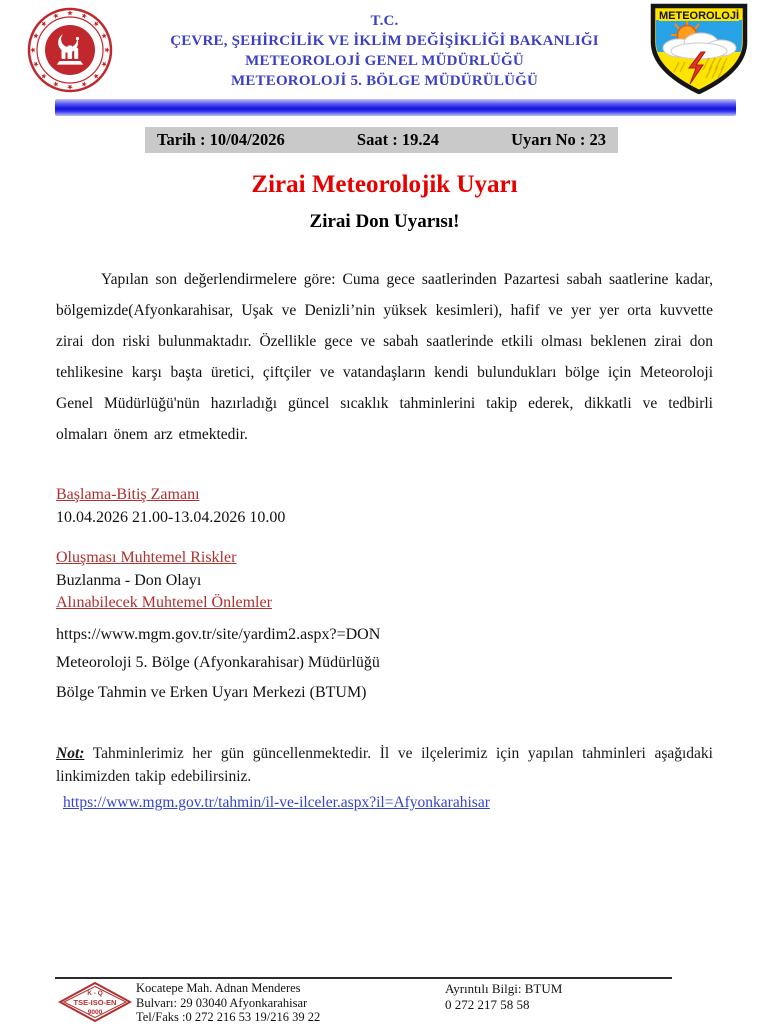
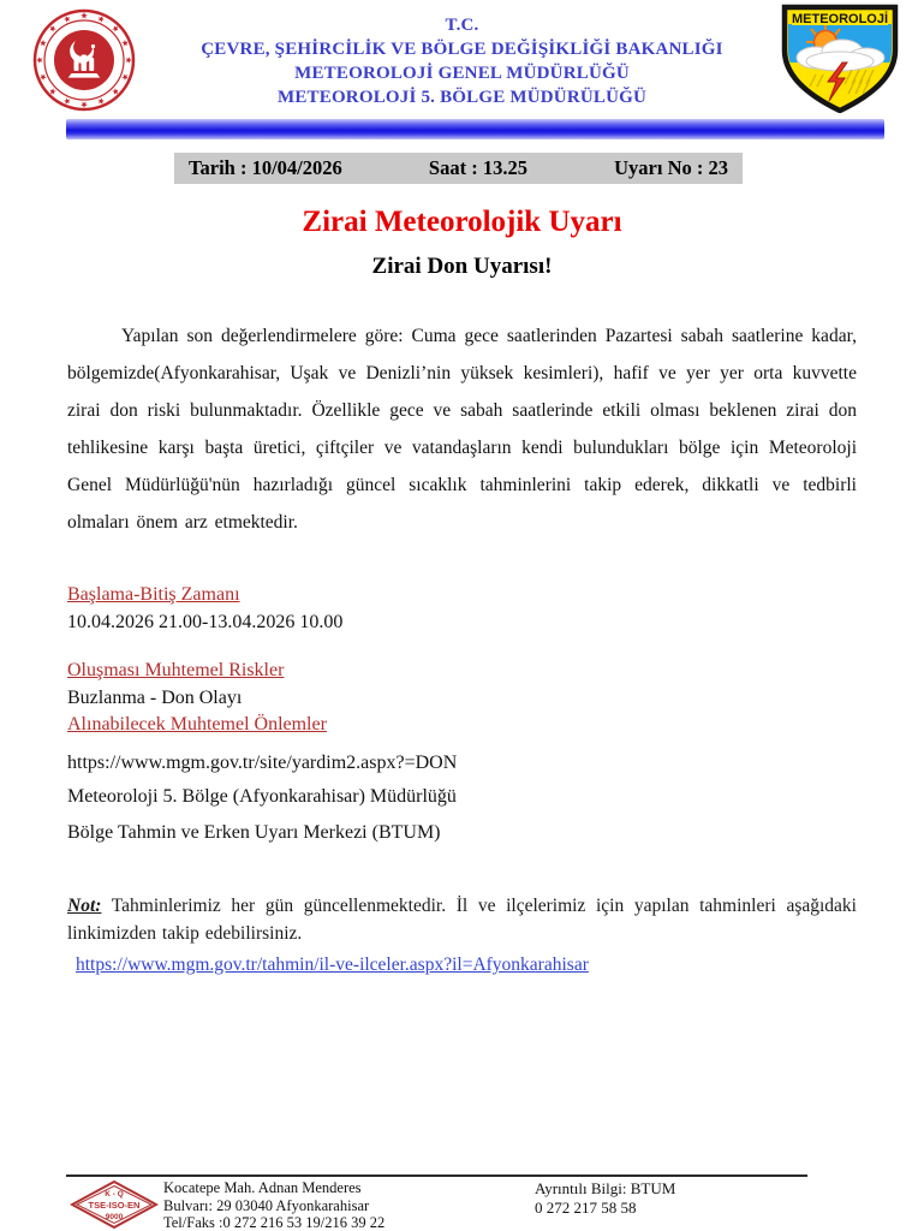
  T.C.
- ÇEVRE, ŞEHİRCİLİK VE İKLİM DEĞİŞİKLİĞİ BAKANLIĞI
+ ÇEVRE, ŞEHİRCİLİK VE BÖLGE DEĞİŞİKLİĞİ BAKANLIĞI
  METEOROLOJİ GENEL MÜDÜRLÜĞÜ
  METEOROLOJİ 5. BÖLGE MÜDÜRÜLÜĞÜ
  METEOROLOJİ
  Tarih : 10/04/2026
- Saat : 19.24
+ Saat : 13.25
  Uyarı No : 23
  Zirai Meteorolojik Uyarı
  Zirai Don Uyarısı!
  Yapılan son değerlendirmelere göre: Cuma gece saatlerinden Pazartesi sabah saatlerine kadar, bölgemizde(Afyonkarahisar, Uşak ve Denizli’nin yüksek kesimleri), hafif ve yer yer orta kuvvette zirai don riski bulunmaktadır. Özellikle gece ve sabah saatlerinde etkili olması beklenen zirai don tehlikesine karşı başta üretici, çiftçiler ve vatandaşların kendi bulundukları bölge için Meteoroloji Genel Müdürlüğü'nün hazırladığı güncel sıcaklık tahminlerini takip ederek, dikkatli ve tedbirli olmaları önem arz etmektedir.
  Başlama-Bitiş Zamanı
  10.04.2026 21.00-13.04.2026 10.00
  Oluşması Muhtemel Riskler
  Buzlanma - Don Olayı
  Alınabilecek Muhtemel Önlemler
  https://www.mgm.gov.tr/site/yardim2.aspx?=DON
  Meteoroloji 5. Bölge (Afyonkarahisar) Müdürlüğü
  Bölge Tahmin ve Erken Uyarı Merkezi (BTUM)
  Not: Tahminlerimiz her gün güncellenmektedir. İl ve ilçelerimiz için yapılan tahminleri aşağıdaki linkimizden takip edebilirsiniz.
  https://www.mgm.gov.tr/tahmin/il-ve-ilceler.aspx?il=Afyonkarahisar
  TSE-ISO-EN
  Kocatepe Mah. Adnan Menderes
  Bulvarı: 29 03040 Afyonkarahisar
  Tel/Faks :0 272 216 53 19/216 39 22
  Ayrıntılı Bilgi: BTUM
  0 272 217 58 58
